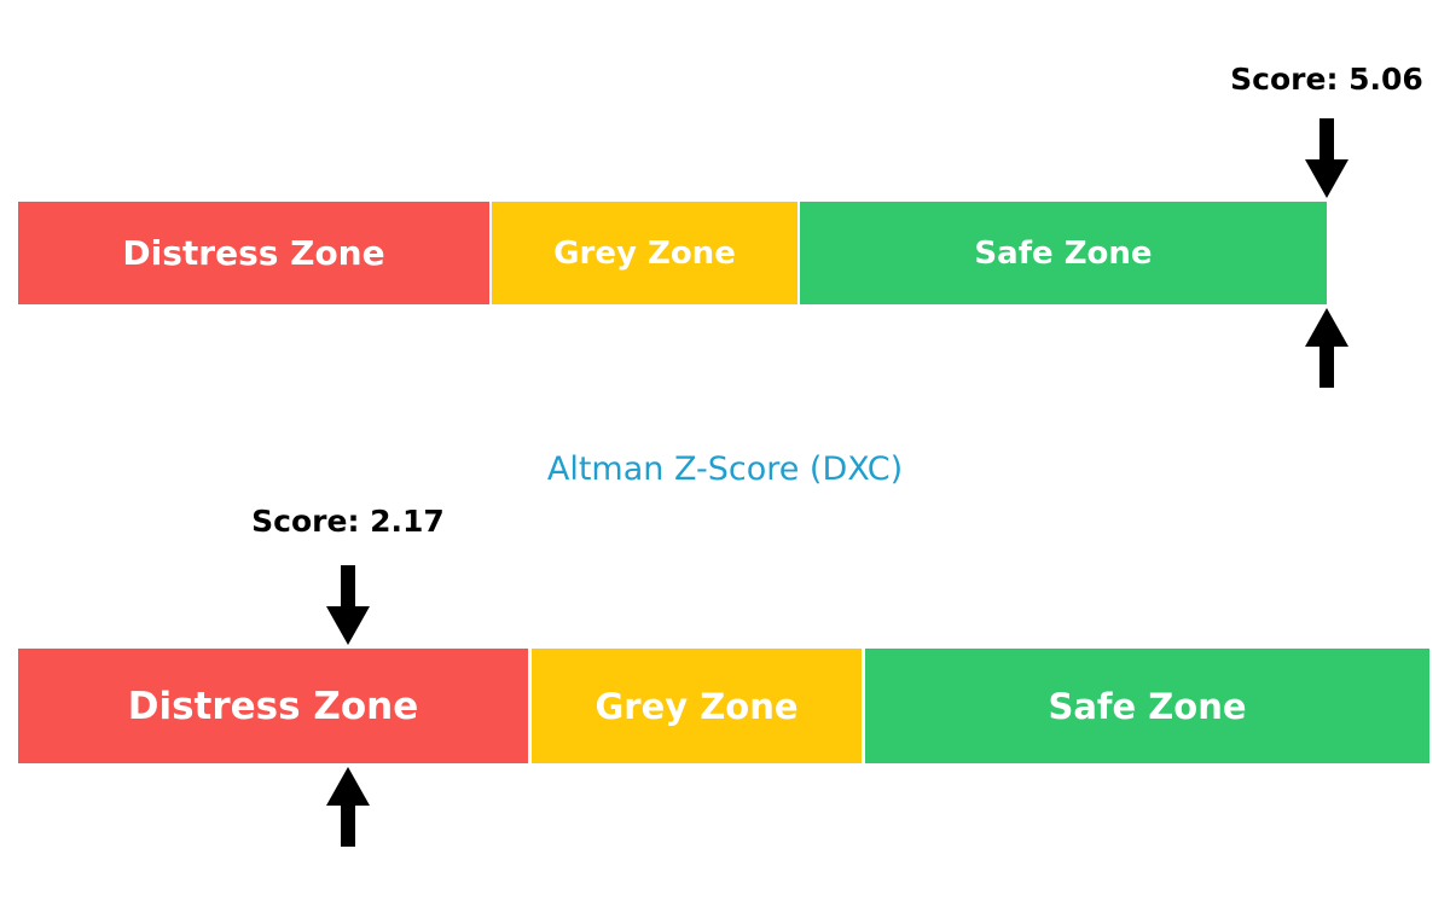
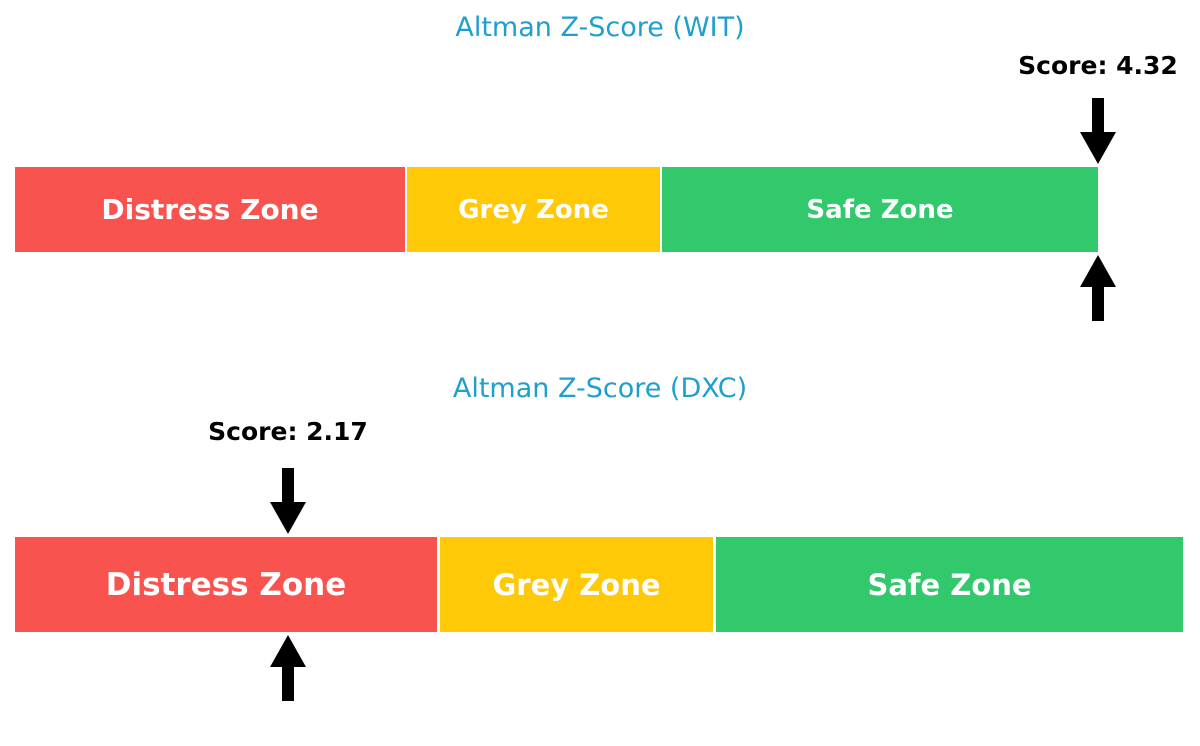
+ Altman Z-Score (WIT)
- Score: 5.06
+ Score: 4.32
  Distress Zone
  Grey Zone
  Safe Zone
  Altman Z-Score (DXC)
  Score: 2.17
  Distress Zone
  Grey Zone
  Safe Zone
